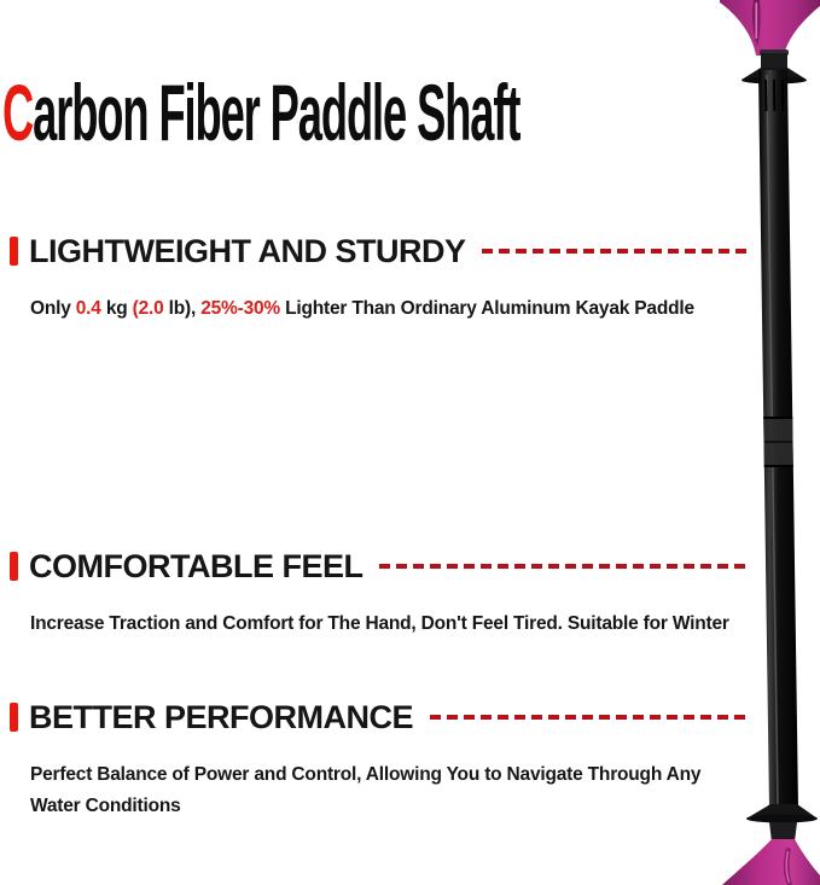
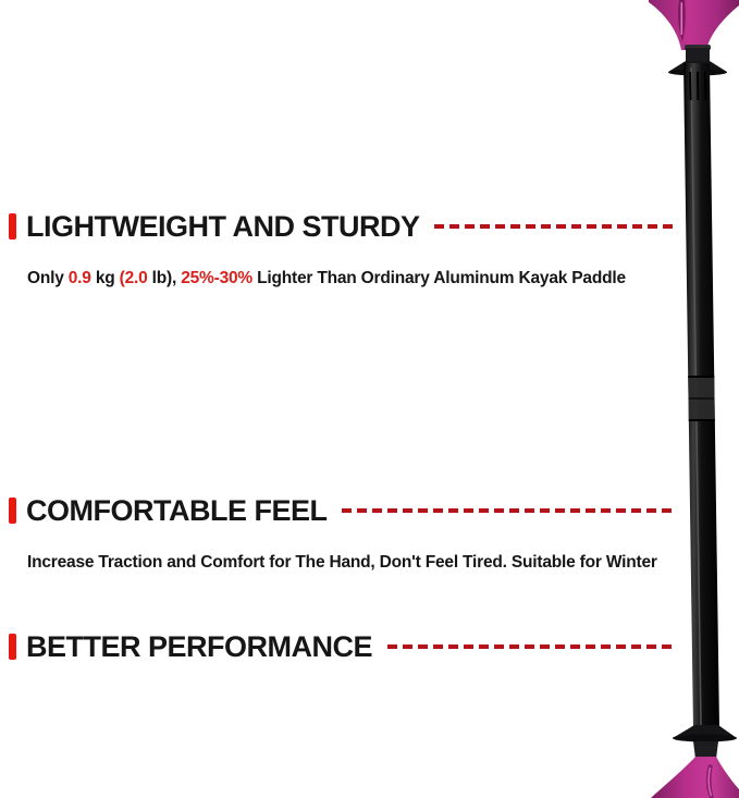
- Carbon Fiber Paddle Shaft
  LIGHTWEIGHT AND STURDY
- Only 0.4 kg (2.0 lb), 25%-30% Lighter Than Ordinary Aluminum Kayak Paddle
+ Only 0.9 kg (2.0 lb), 25%-30% Lighter Than Ordinary Aluminum Kayak Paddle
  COMFORTABLE FEEL
  Increase Traction and Comfort for The Hand, Don't Feel Tired. Suitable for Winter
  BETTER PERFORMANCE
- Perfect Balance of Power and Control, Allowing You to Navigate Through Any
- Water Conditions
